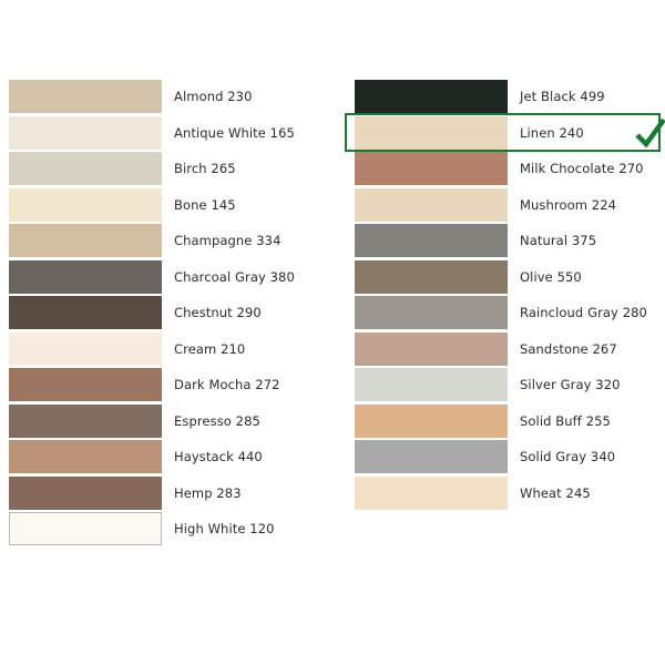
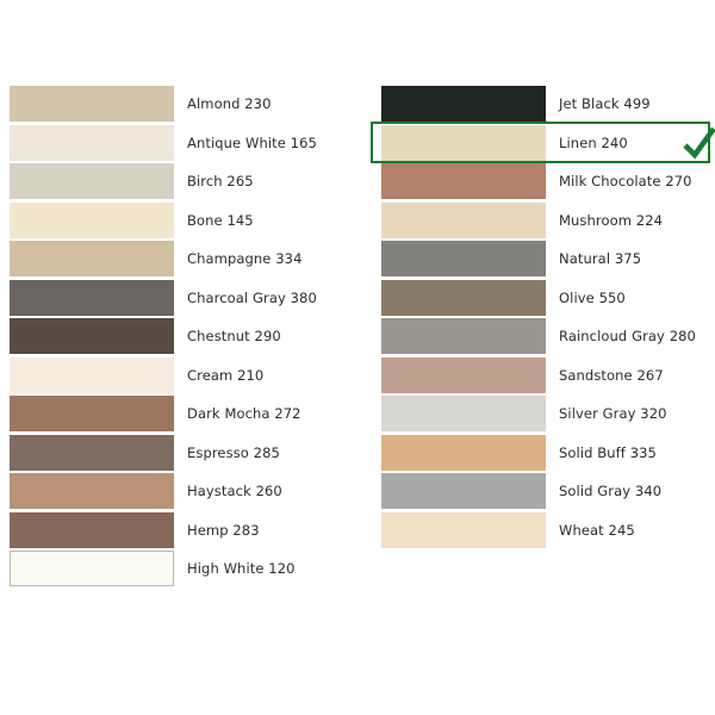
  Almond 230
  Antique White 165
  Birch 265
  Bone 145
  Champagne 334
  Charcoal Gray 380
  Chestnut 290
  Cream 210
  Dark Mocha 272
  Espresso 285
- Haystack 440
+ Haystack 260
  Hemp 283
  High White 120
  Jet Black 499
  Linen 240
  Milk Chocolate 270
  Mushroom 224
  Natural 375
  Olive 550
  Raincloud Gray 280
  Sandstone 267
  Silver Gray 320
- Solid Buff 255
+ Solid Buff 335
  Solid Gray 340
  Wheat 245
